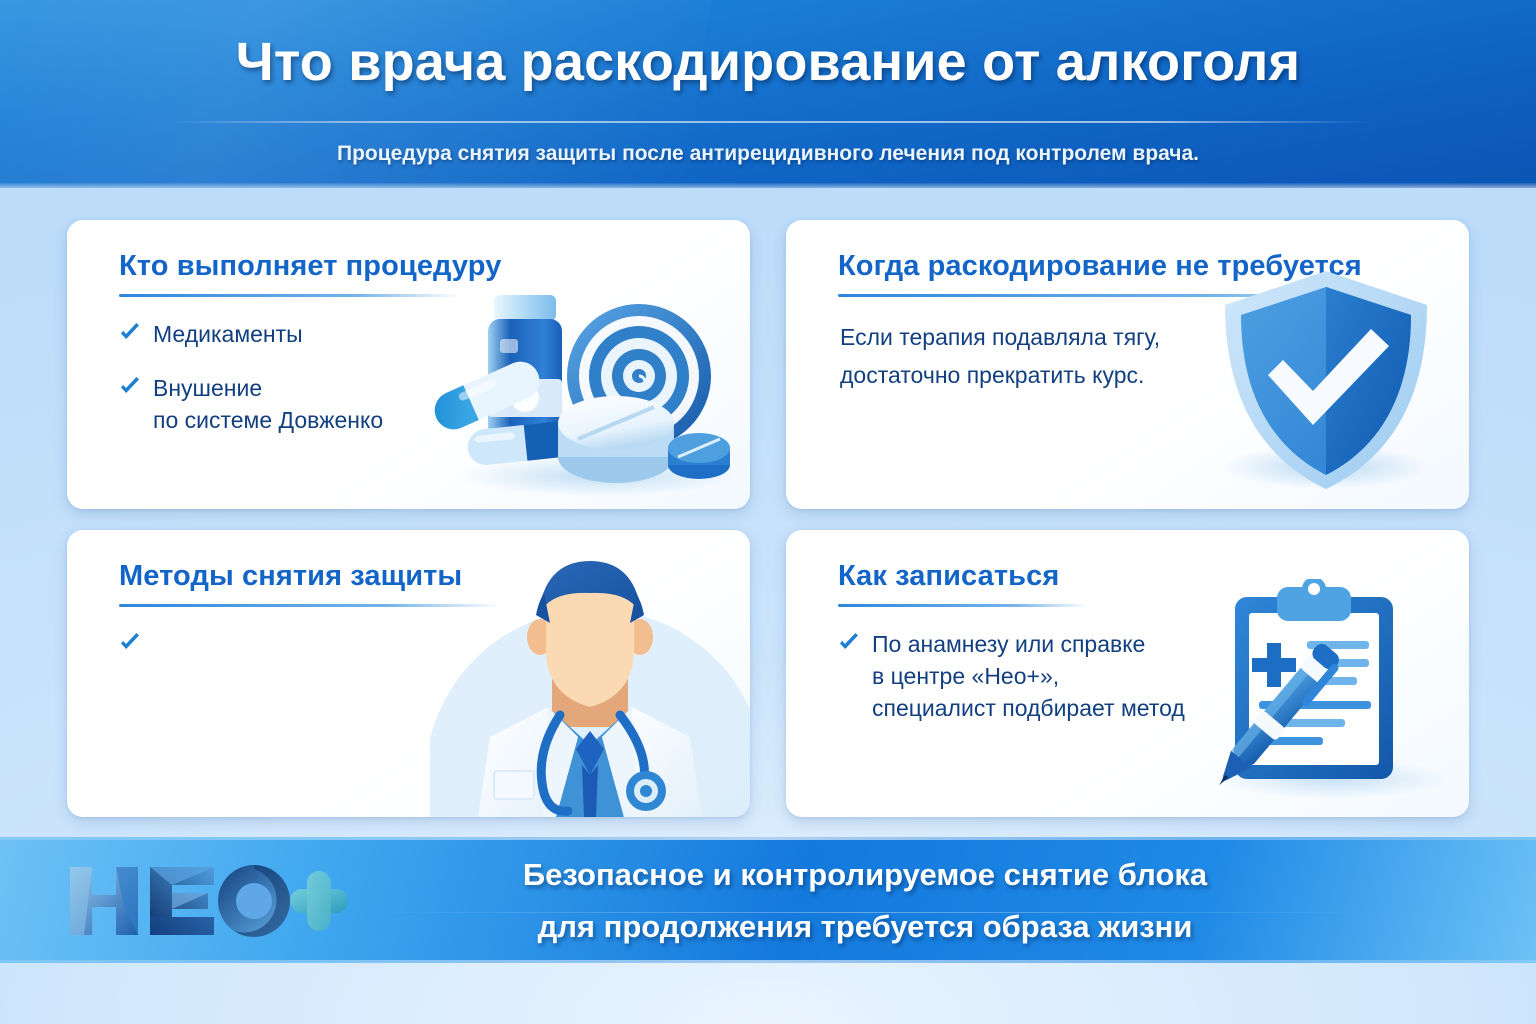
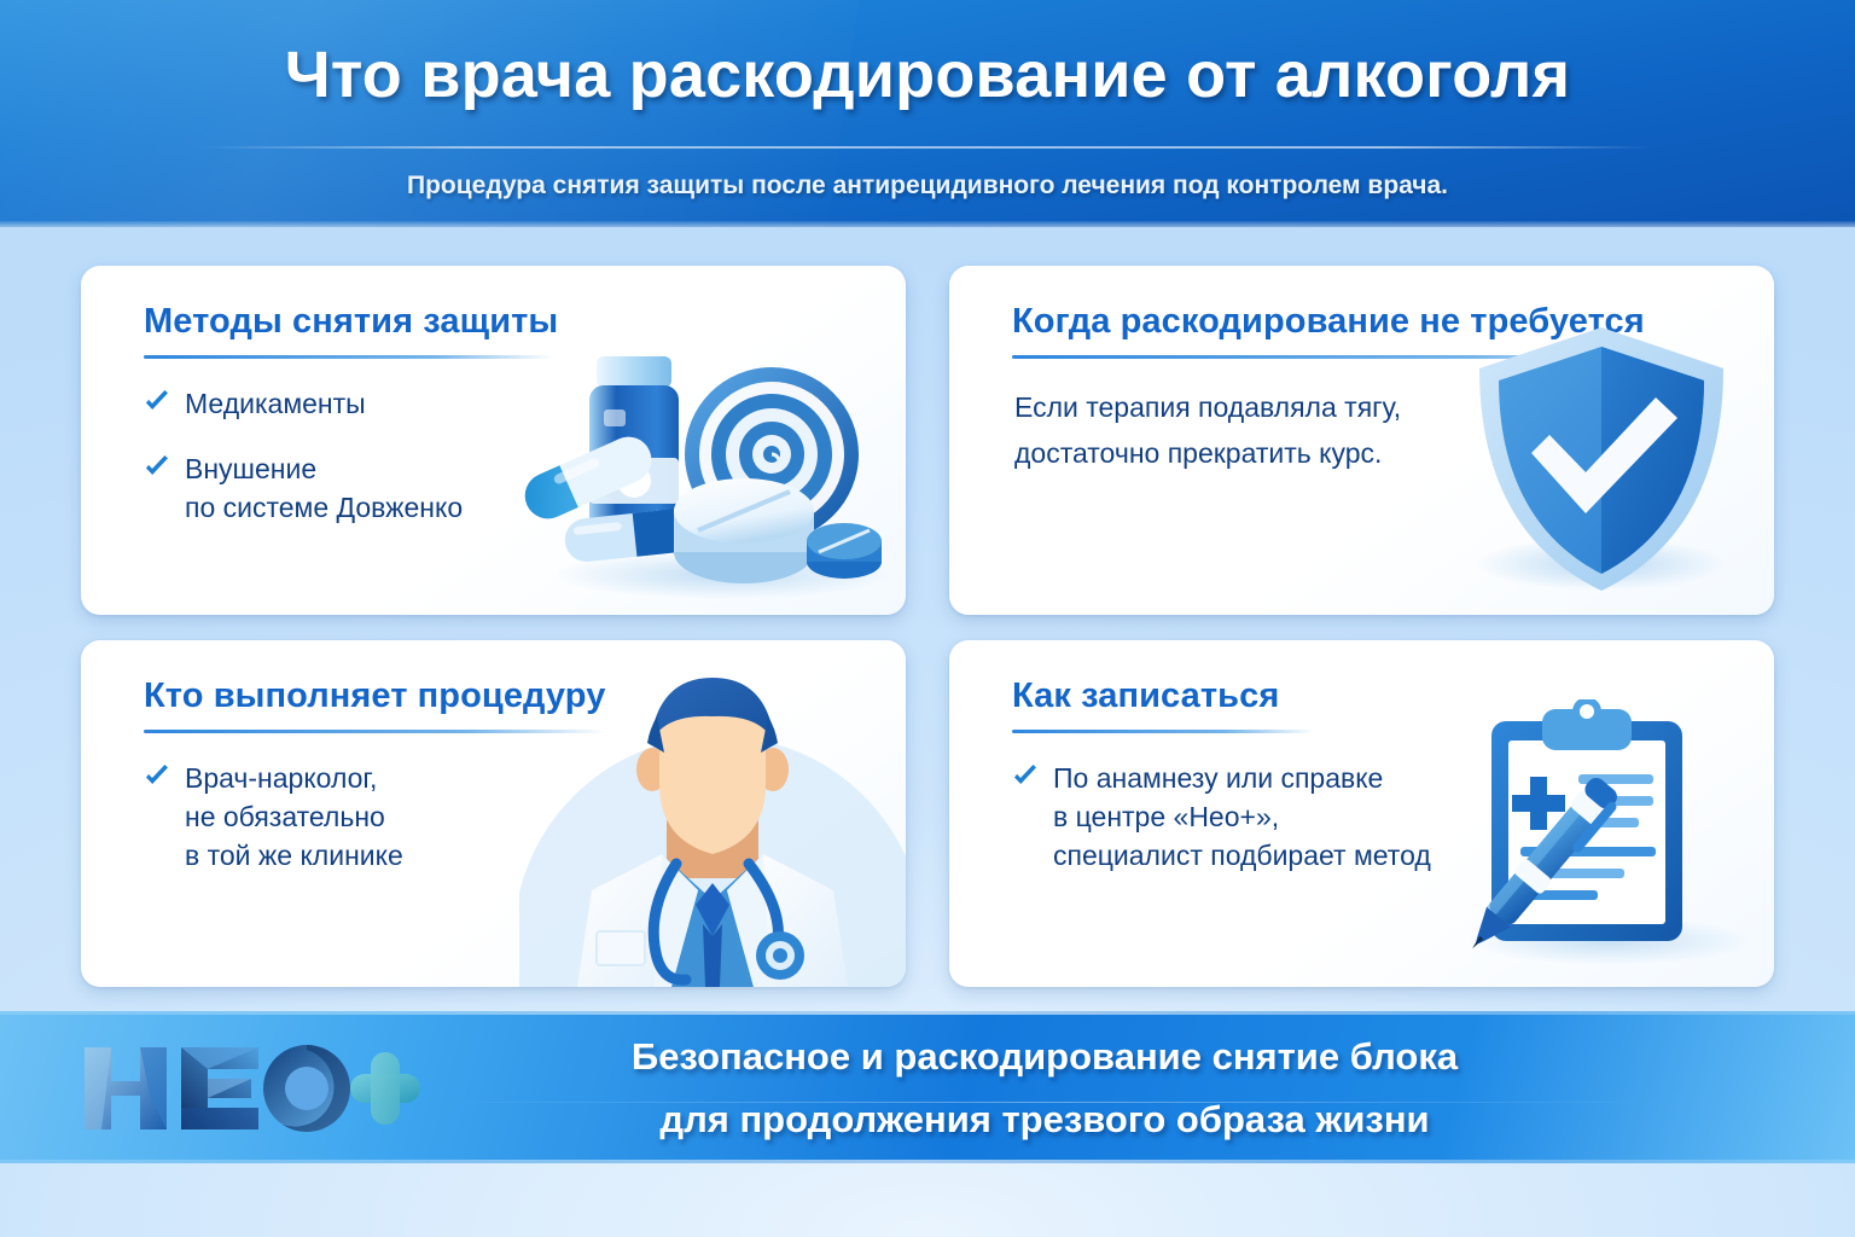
  Что врача раскодирование от алкоголя
  Процедура снятия защиты после антирецидивного лечения под контролем врача.
- Кто выполняет процедуру
+ Методы снятия защиты
  Медикаменты
  Внушение
  по системе Довженко
  Когда раскодирование не требуется
  Если терапия подавляла тягу,
  достаточно прекратить курс.
- Методы снятия защиты
+ Кто выполняет процедуру
+ Врач-нарколог,
+ не обязательно
+ в той же клинике
  Как записаться
  По анамнезу или справке
  в центре «Нео+»,
  специалист подбирает метод
- Безопасное и контролируемое снятие блока
+ Безопасное и раскодирование снятие блока
- для продолжения требуется образа жизни
+ для продолжения трезвого образа жизни
